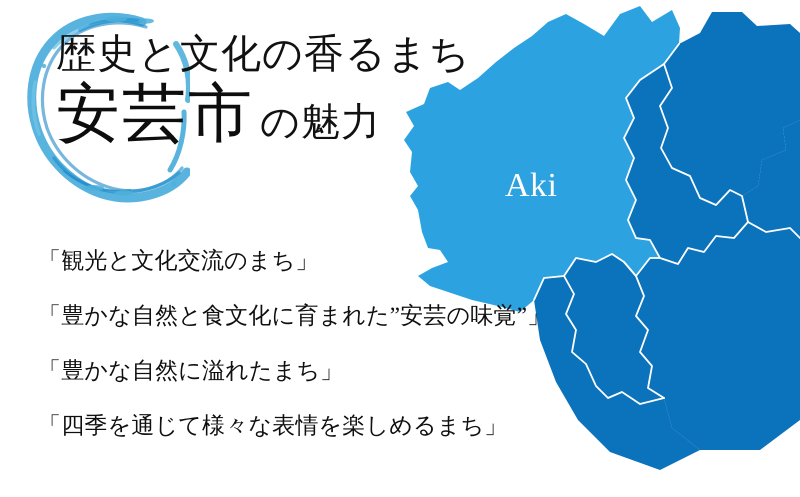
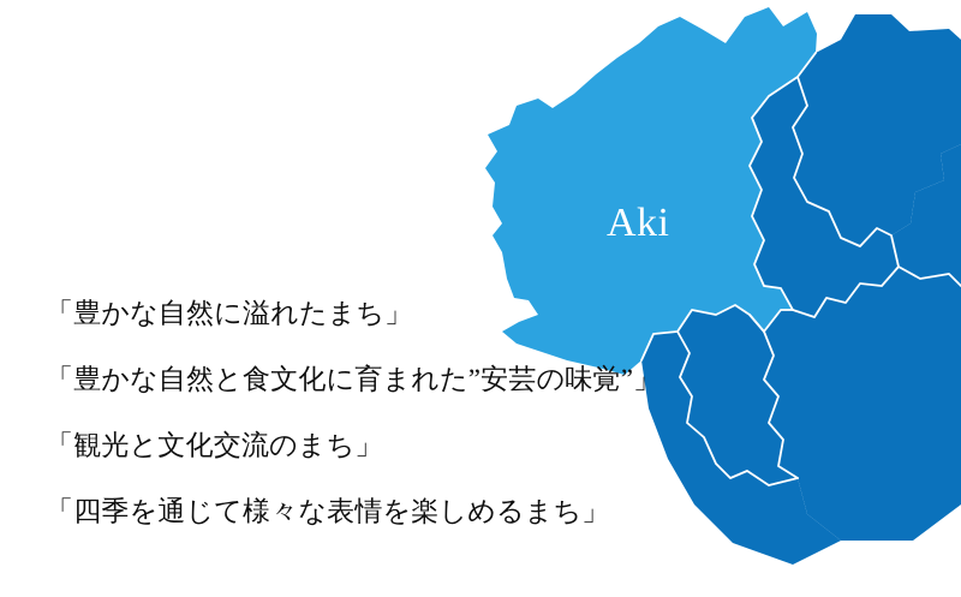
  Aki
- 歴史と文化の香るまち
- 安芸市
- の魅力
- 「観光と文化交流のまち」
+ 「豊かな自然に溢れたまち」
  「豊かな自然と食文化に育まれた”安芸の味覚”」
- 「豊かな自然に溢れたまち」
+ 「観光と文化交流のまち」
  「四季を通じて様々な表情を楽しめるまち」
